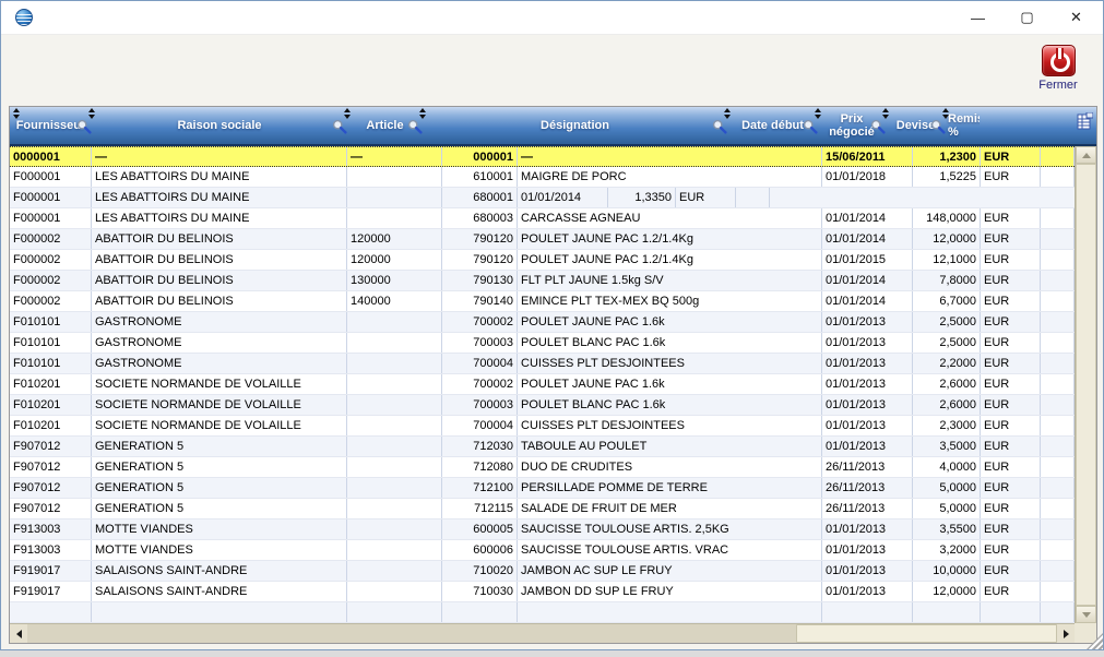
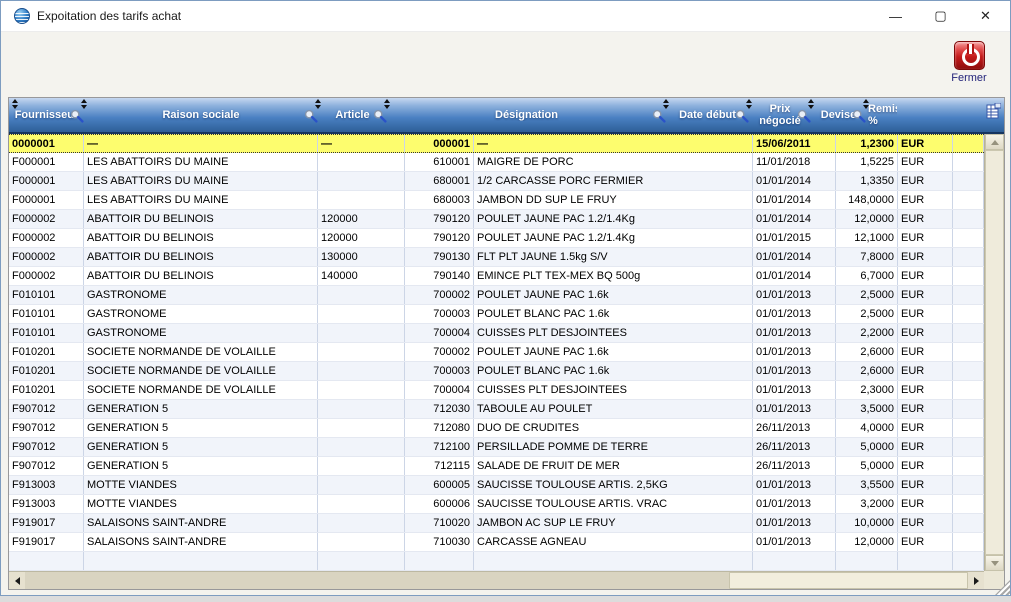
+ Expoitation des tarifs achat
  —
  ▢
  ✕
  Fermer
  Fournisseu
  Raison sociale
  Article
  Désignation
  Date début
  Prix négocié
  Devis
  Remi %
  0000001
  —
  —
  000001
  —
  15/06/2011
  1,2300
  EUR
  F000001
  LES ABATTOIRS DU MAINE
  610001
  MAIGRE DE PORC
- 01/01/2018
+ 11/01/2018
  1,5225
  EUR
  F000001
  LES ABATTOIRS DU MAINE
  680001
+ 1/2 CARCASSE PORC FERMIER
  01/01/2014
  1,3350
  EUR
  F000001
  LES ABATTOIRS DU MAINE
  680003
- CARCASSE AGNEAU
+ JAMBON DD SUP LE FRUY
  01/01/2014
  148,0000
  EUR
  F000002
  ABATTOIR DU BELINOIS
  120000
  790120
  POULET JAUNE PAC 1.2/1.4Kg
  01/01/2014
  12,0000
  EUR
  F000002
  ABATTOIR DU BELINOIS
  120000
  790120
  POULET JAUNE PAC 1.2/1.4Kg
  01/01/2015
  12,1000
  EUR
  F000002
  ABATTOIR DU BELINOIS
  130000
  790130
  FLT PLT JAUNE 1.5kg S/V
  01/01/2014
  7,8000
  EUR
  F000002
  ABATTOIR DU BELINOIS
  140000
  790140
  EMINCE PLT TEX-MEX BQ 500g
  01/01/2014
  6,7000
  EUR
  F010101
  GASTRONOME
  700002
  POULET JAUNE PAC 1.6k
  01/01/2013
  2,5000
  EUR
  F010101
  GASTRONOME
  700003
  POULET BLANC PAC 1.6k
  01/01/2013
  2,5000
  EUR
  F010101
  GASTRONOME
  700004
  CUISSES PLT DESJOINTEES
  01/01/2013
  2,2000
  EUR
  F010201
  SOCIETE NORMANDE DE VOLAILLE
  700002
  POULET JAUNE PAC 1.6k
  01/01/2013
  2,6000
  EUR
  F010201
  SOCIETE NORMANDE DE VOLAILLE
  700003
  POULET BLANC PAC 1.6k
  01/01/2013
  2,6000
  EUR
  F010201
  SOCIETE NORMANDE DE VOLAILLE
  700004
  CUISSES PLT DESJOINTEES
  01/01/2013
  2,3000
  EUR
  F907012
  GENERATION 5
  712030
  TABOULE AU POULET
  01/01/2013
  3,5000
  EUR
  F907012
  GENERATION 5
  712080
  DUO DE CRUDITES
  26/11/2013
  4,0000
  EUR
  F907012
  GENERATION 5
  712100
  PERSILLADE POMME DE TERRE
  26/11/2013
  5,0000
  EUR
  F907012
  GENERATION 5
  712115
  SALADE DE FRUIT DE MER
  26/11/2013
  5,0000
  EUR
  F913003
  MOTTE VIANDES
  600005
  SAUCISSE TOULOUSE ARTIS. 2,5KG
  01/01/2013
  3,5500
  EUR
  F913003
  MOTTE VIANDES
  600006
  SAUCISSE TOULOUSE ARTIS. VRAC
  01/01/2013
  3,2000
  EUR
  F919017
  SALAISONS SAINT-ANDRE
  710020
  JAMBON AC SUP LE FRUY
  01/01/2013
  10,0000
  EUR
  F919017
  SALAISONS SAINT-ANDRE
  710030
- JAMBON DD SUP LE FRUY
+ CARCASSE AGNEAU
  01/01/2013
  12,0000
  EUR
